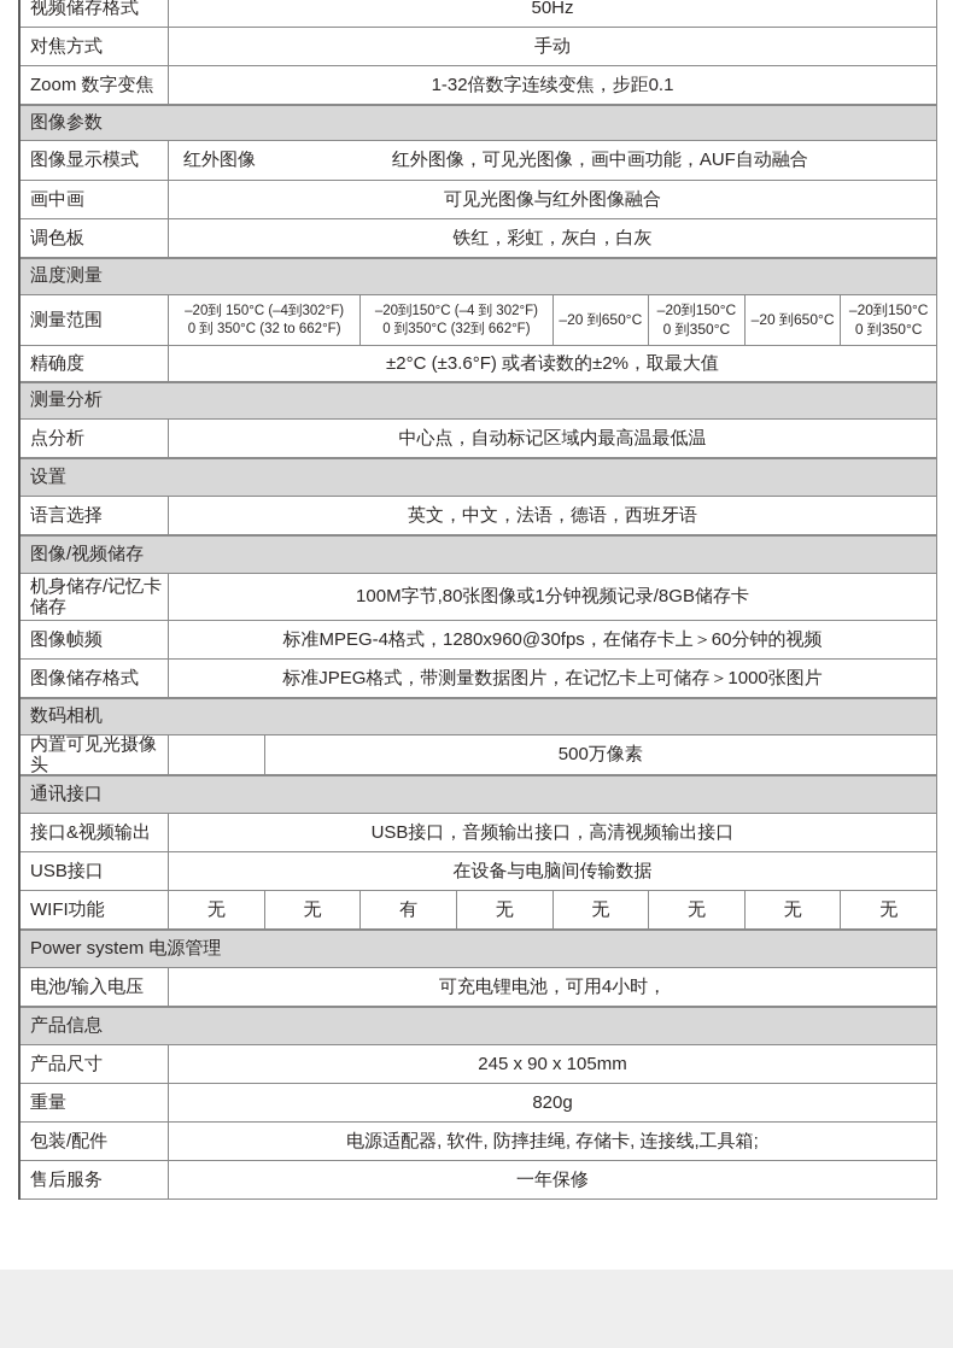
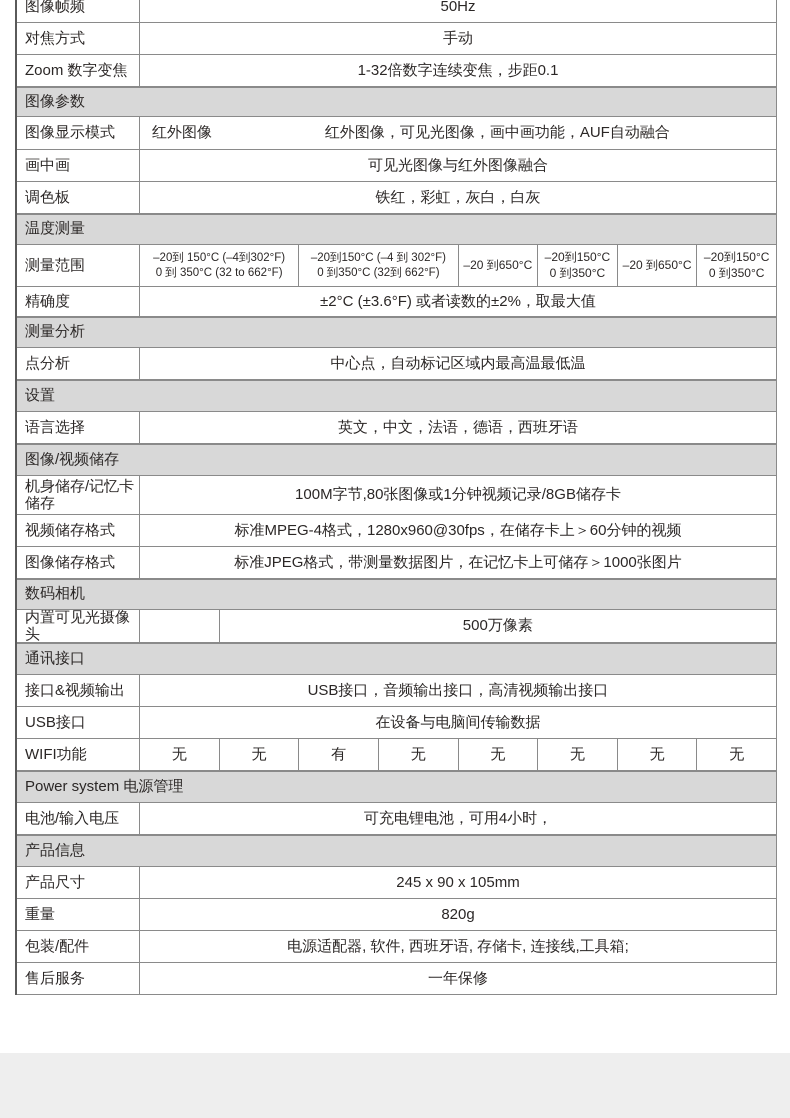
- 视频储存格式
+ 图像帧频
  50Hz
  对焦方式
  手动
  Zoom 数字变焦
  1-32倍数字连续变焦，步距0.1
  图像参数
  图像显示模式
  红外图像
  红外图像，可见光图像，画中画功能，AUF自动融合
  画中画
  可见光图像与红外图像融合
  调色板
  铁红，彩虹，灰白，白灰
  温度测量
  测量范围
  –20到 150°C (–4到302°F)
  0 到 350°C (32 to 662°F)
  –20到150°C (–4 到 302°F)
  0 到350°C (32到 662°F)
  –20 到650°C
  –20到150°C
  0 到350°C
  –20 到650°C
  –20到150°C
  0 到350°C
  精确度
  ±2°C (±3.6°F) 或者读数的±2%，取最大值
  测量分析
  点分析
  中心点，自动标记区域内最高温最低温
  设置
  语言选择
  英文，中文，法语，德语，西班牙语
  图像/视频储存
  机身储存/记忆卡储存
  100M字节,80张图像或1分钟视频记录/8GB储存卡
- 图像帧频
+ 视频储存格式
  标准MPEG-4格式，1280x960@30fps，在储存卡上＞60分钟的视频
  图像储存格式
  标准JPEG格式，带测量数据图片，在记忆卡上可储存＞1000张图片
  数码相机
  内置可见光摄像头
  500万像素
  通讯接口
  接口&视频输出
  USB接口，音频输出接口，高清视频输出接口
  USB接口
  在设备与电脑间传输数据
  WIFI功能
  无
  无
  有
  无
  无
  无
  无
  无
  Power system 电源管理
  电池/输入电压
  可充电锂电池，可用4小时，
  产品信息
  产品尺寸
  245 x 90 x 105mm
  重量
  820g
  包装/配件
- 电源适配器, 软件, 防摔挂绳, 存储卡, 连接线,工具箱;
+ 电源适配器, 软件, 西班牙语, 存储卡, 连接线,工具箱;
  售后服务
  一年保修
